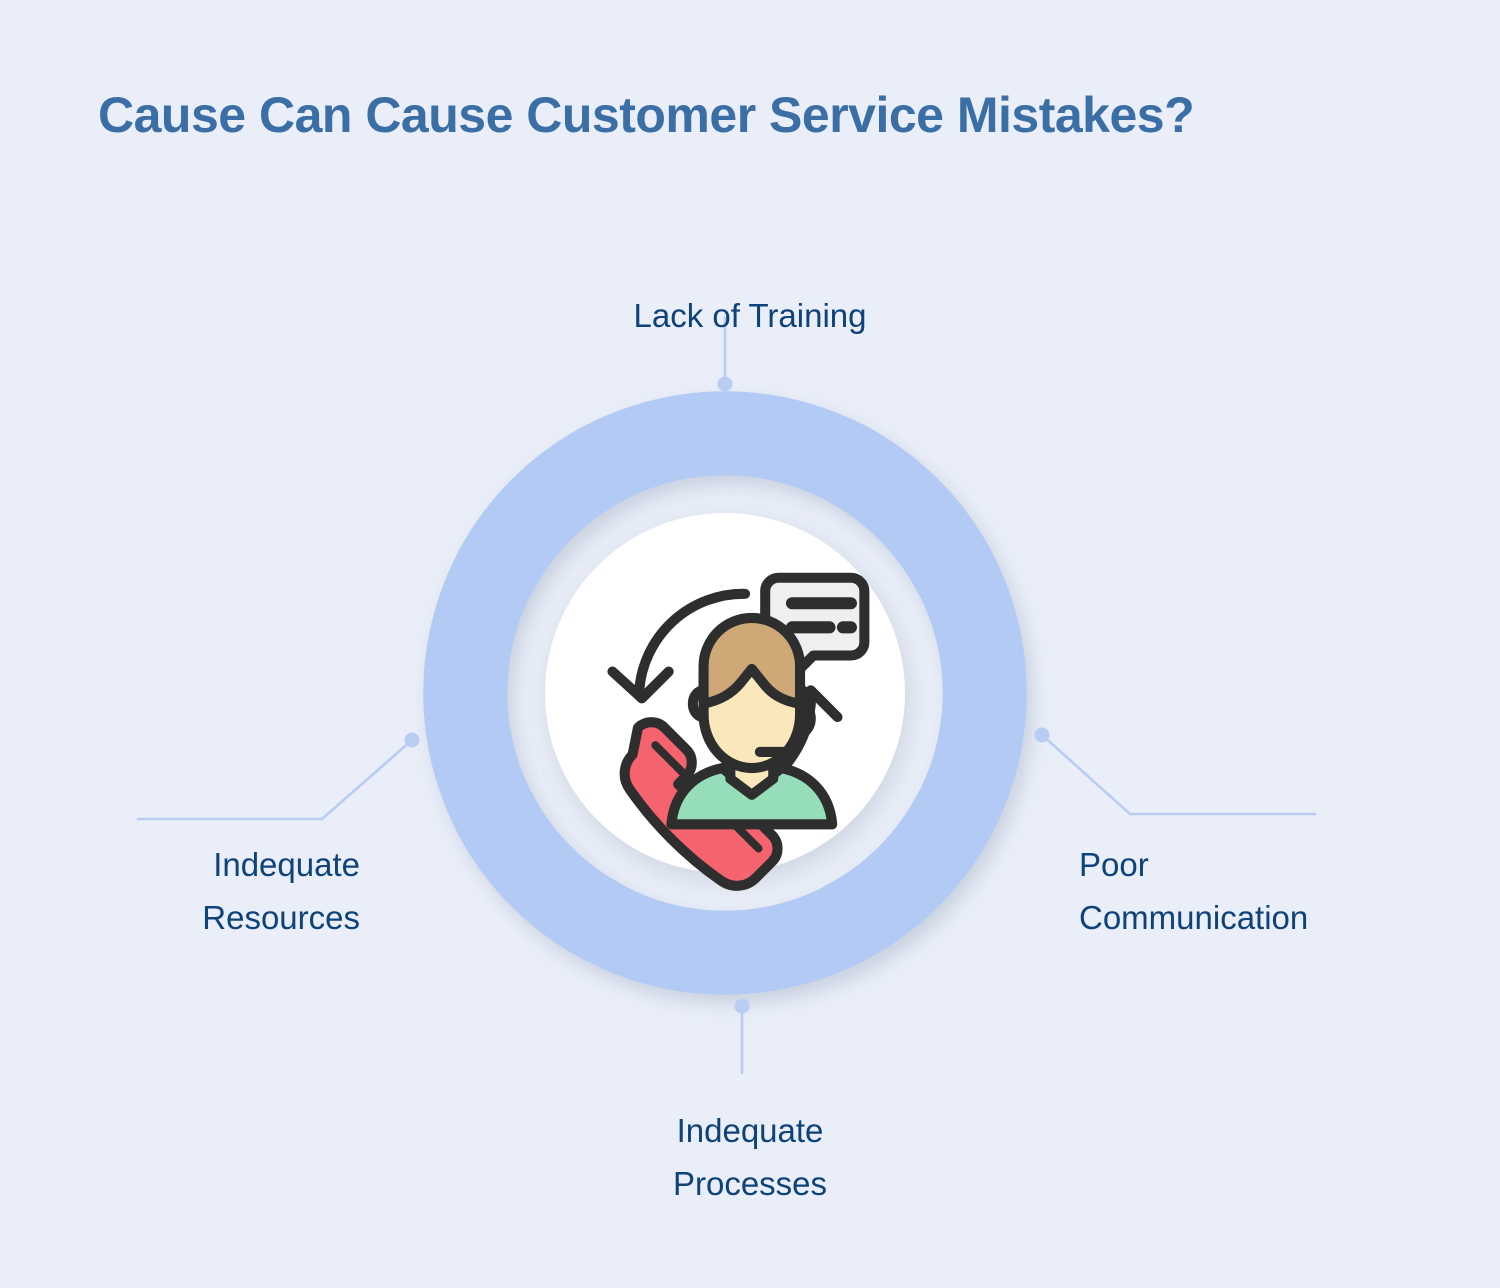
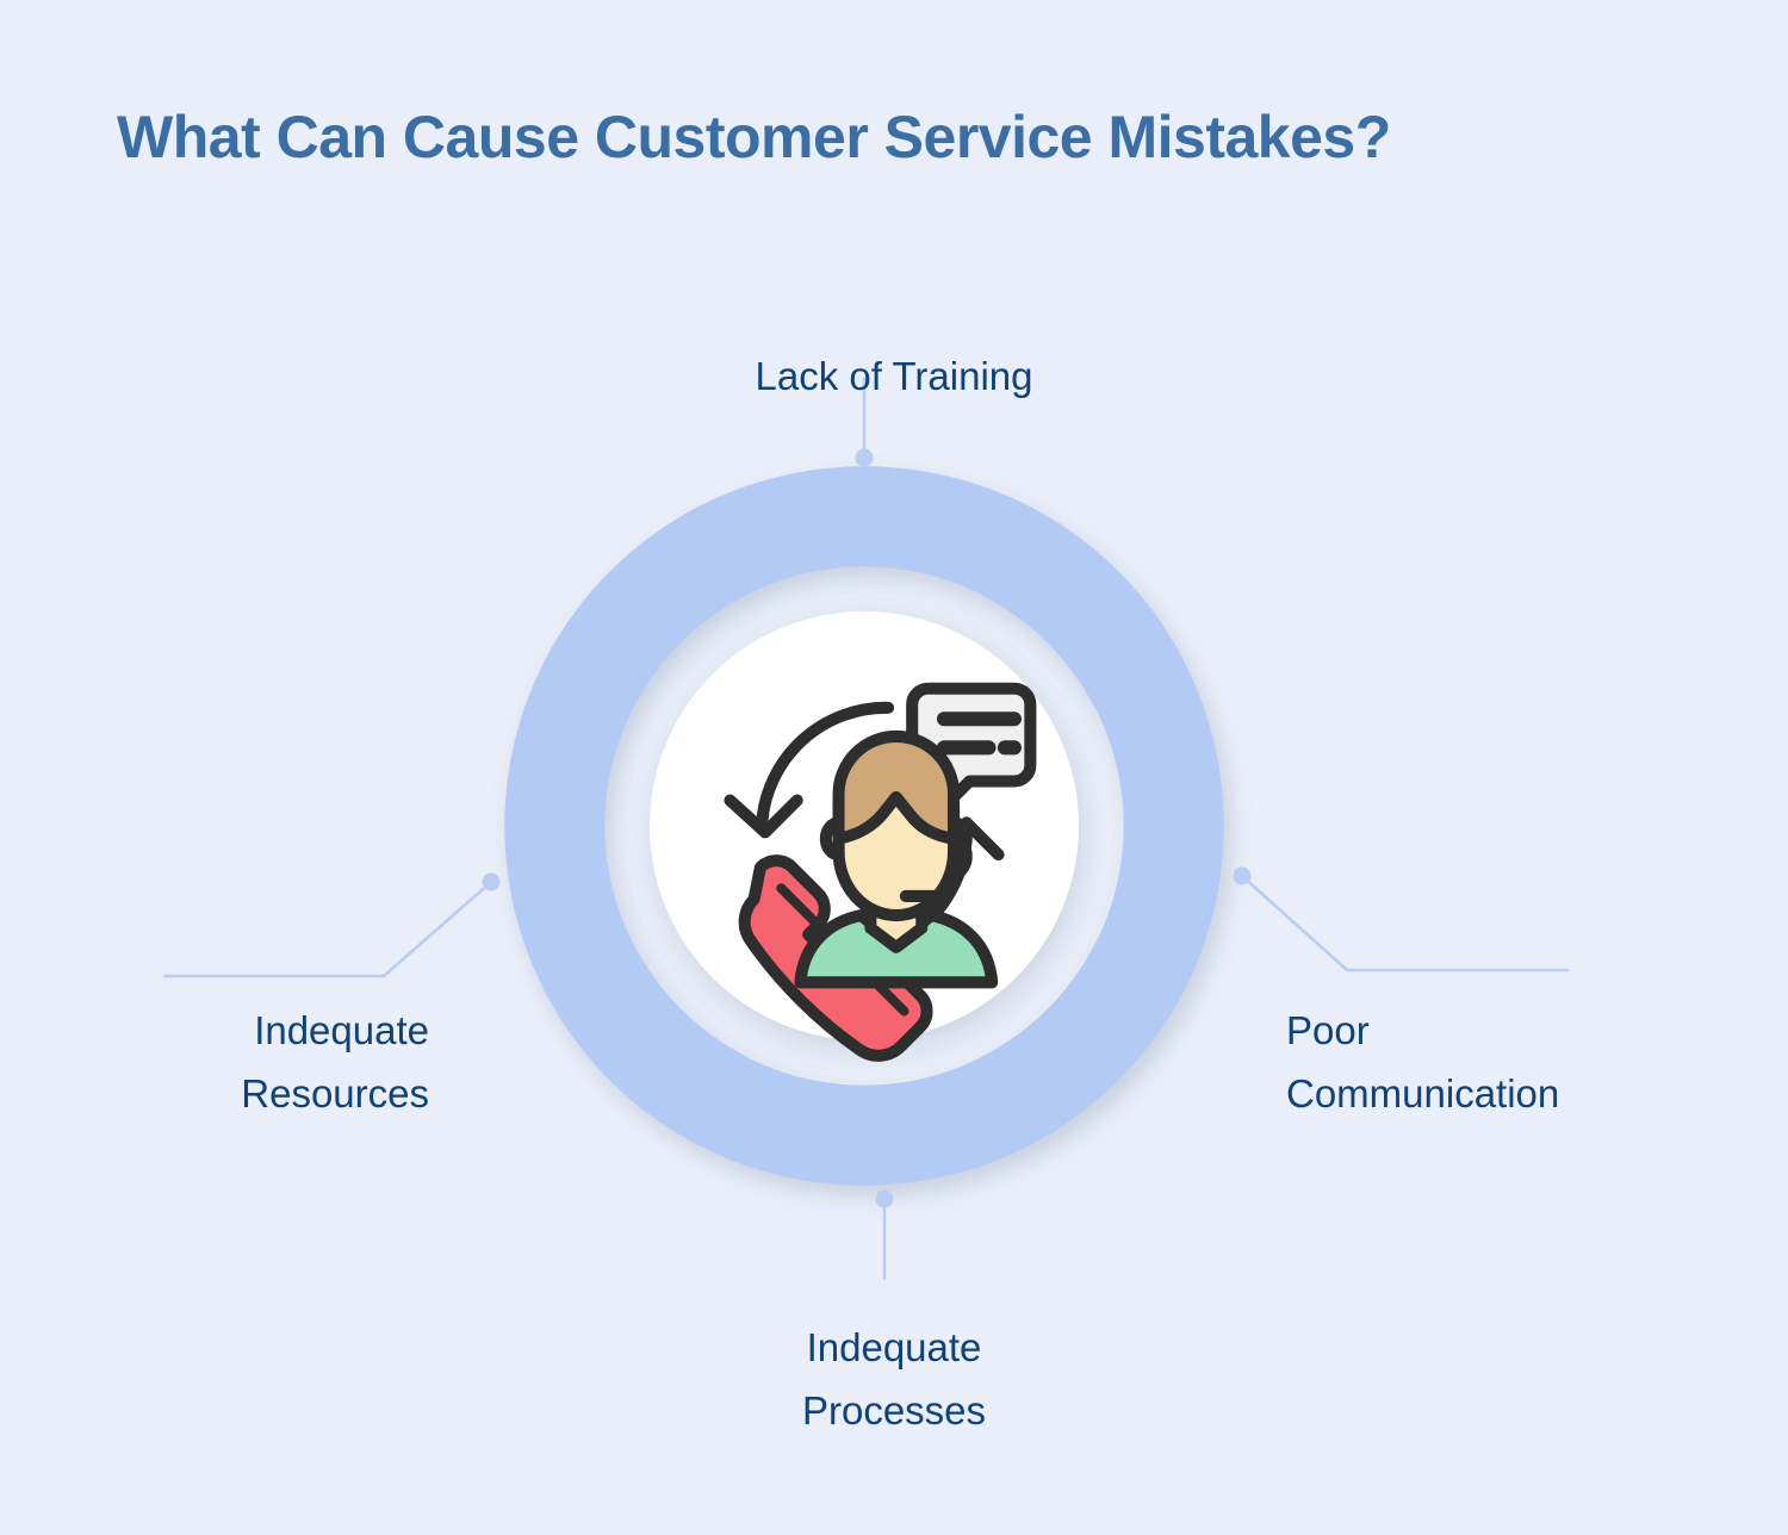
- Cause Can Cause Customer Service Mistakes?
+ What Can Cause Customer Service Mistakes?
  Lack of Training
  Poor
  Communication
  Indequate
  Processes
  Indequate
  Resources
